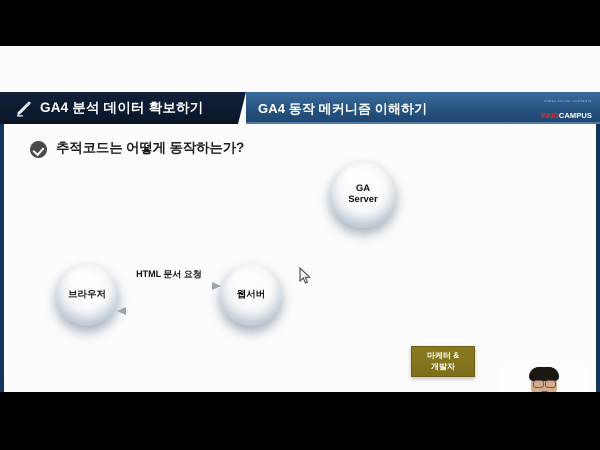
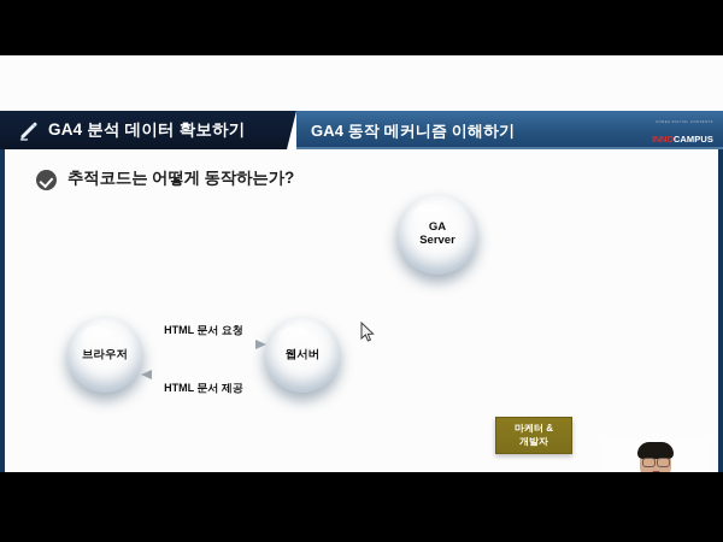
  GA4 분석 데이터 확보하기
  GA4 동작 메커니즘 이해하기
  INNOCAMPUS
  추적코드는 어떻게 동작하는가?
  GA
  Server
  브라우저
  웹서버
  HTML 문서 요청
+ HTML 문서 제공
  마케터 &
  개발자
